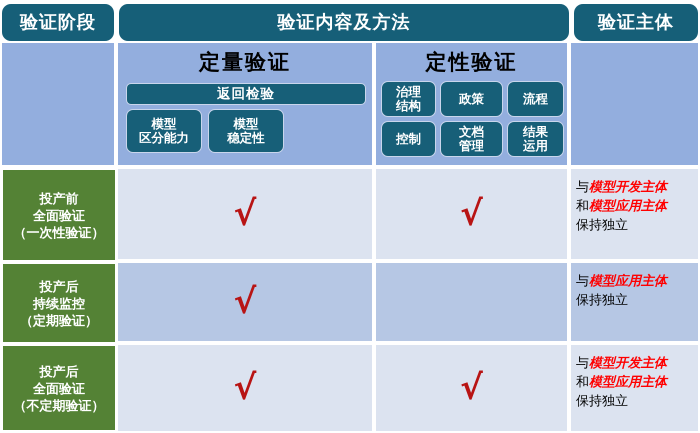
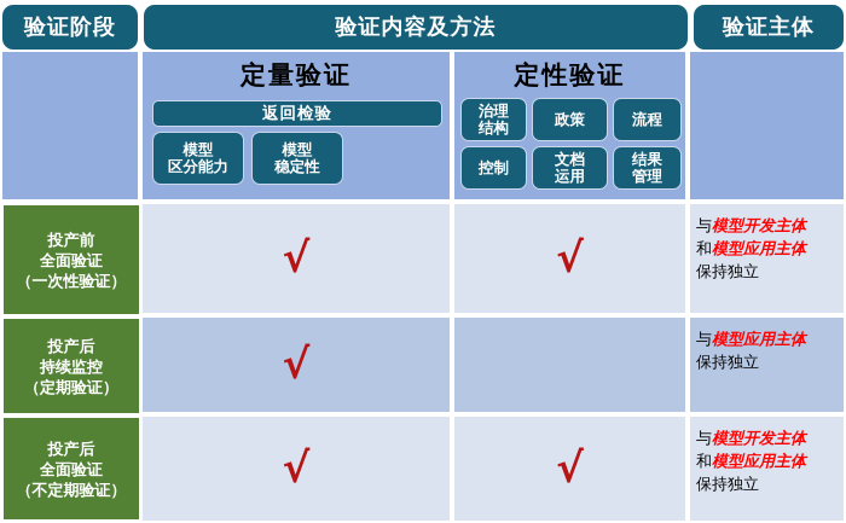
  验证阶段
  验证内容及方法
  验证主体
  定量验证
  返回检验
  模型
  区分能力
  模型
  稳定性
  定性验证
  治理
  结构
  政策
  流程
  控制
  文档
- 管理
+ 运用
  结果
- 运用
+ 管理
  投产前
  全面验证
  （一次性验证）
  √
  √
  与模型开发主体
  和模型应用主体
  保持独立
  投产后
  持续监控
  （定期验证）
  √
  与模型应用主体
  保持独立
  投产后
  全面验证
  （不定期验证）
  √
  √
  与模型开发主体
  和模型应用主体
  保持独立
